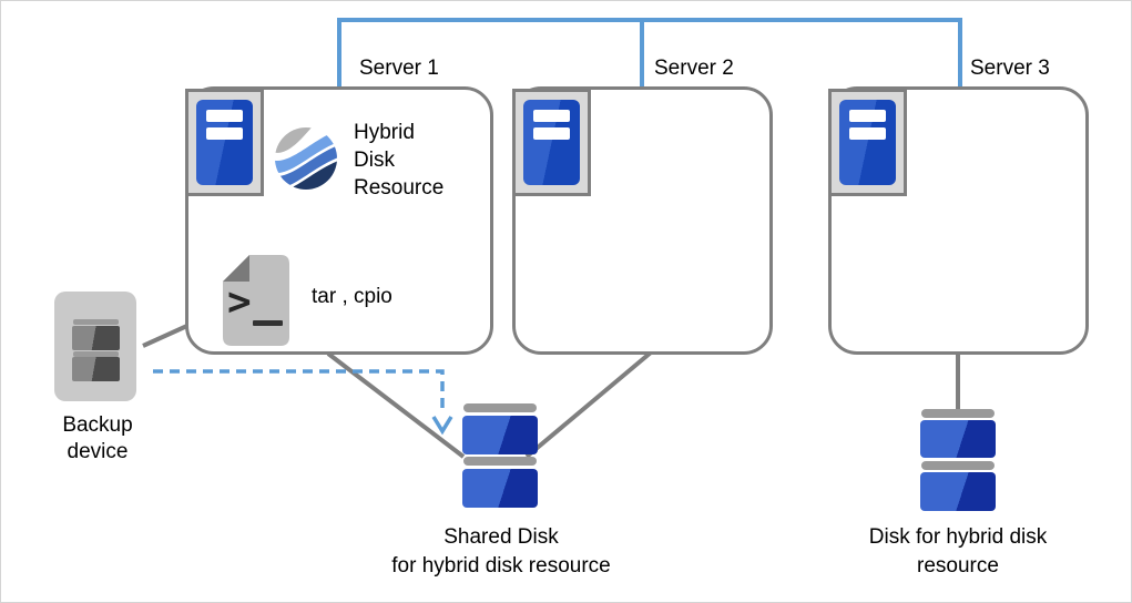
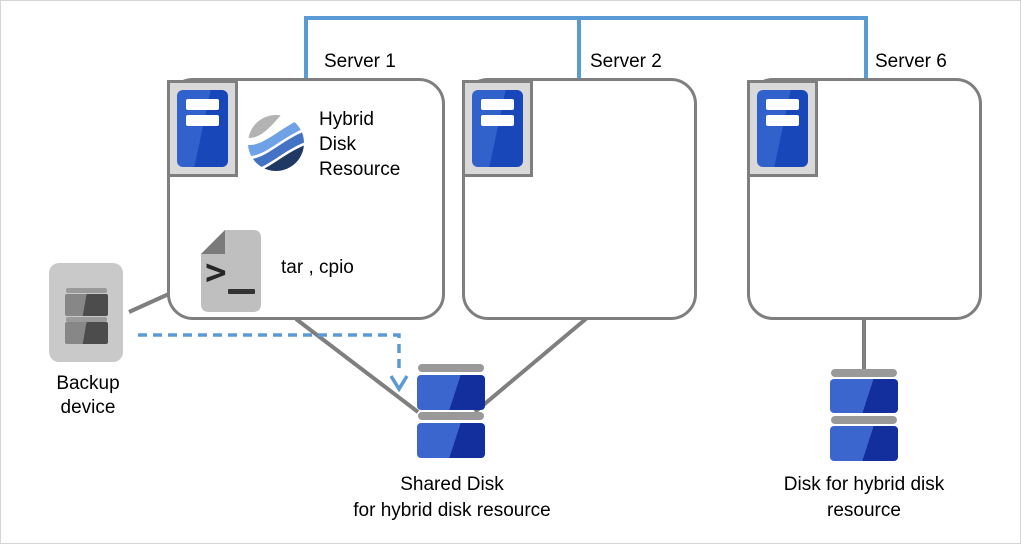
  Server 1
  Server 2
- Server 3
+ Server 6
  Hybrid
  Disk
  Resource
  >
  tar , cpio
  Backup
  device
  Shared Disk
  for hybrid disk resource
  Disk for hybrid disk
  resource
